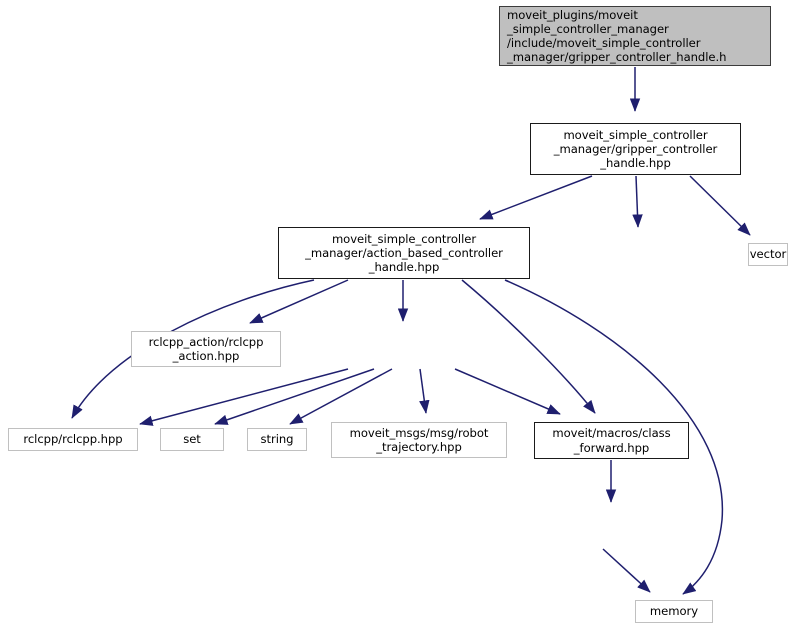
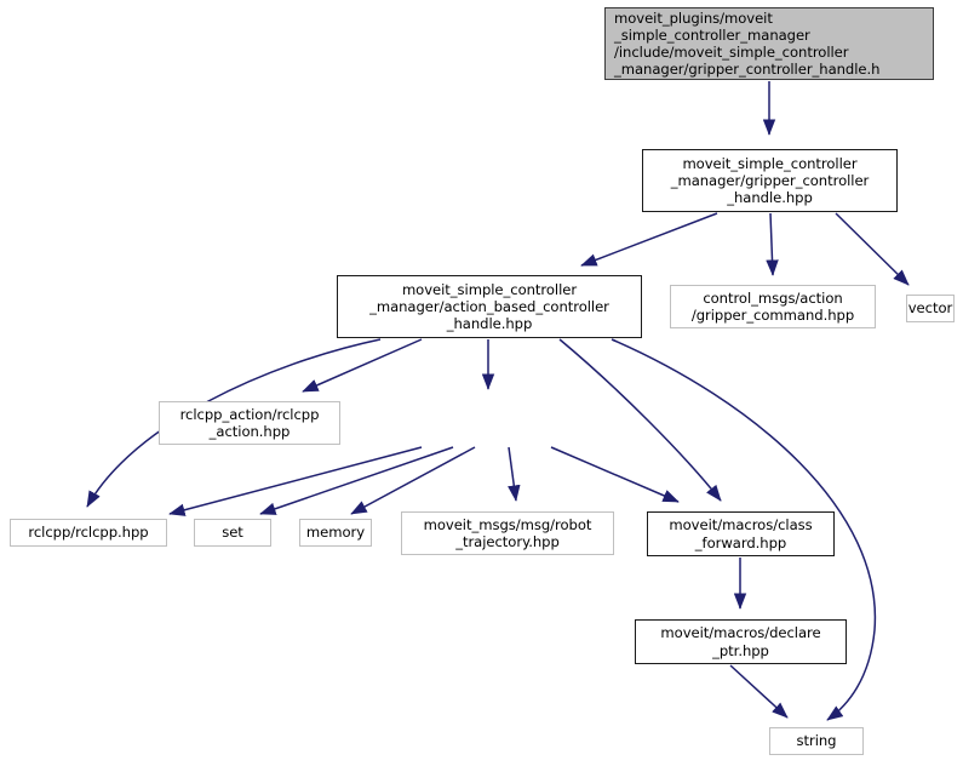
  moveit_plugins/moveit
  _simple_controller_manager
  /include/moveit_simple_controller
  _manager/gripper_controller_handle.h
  moveit_simple_controller
  _manager/gripper_controller
  _handle.hpp
  moveit_simple_controller
  _manager/action_based_controller
  _handle.hpp
+ control_msgs/action
+ /gripper_command.hpp
  vector
  rclcpp_action/rclcpp
  _action.hpp
  rclcpp/rclcpp.hpp
  set
- string
+ memory
  moveit_msgs/msg/robot
  _trajectory.hpp
  moveit/macros/class
  _forward.hpp
+ moveit/macros/declare
+ _ptr.hpp
- memory
+ string
